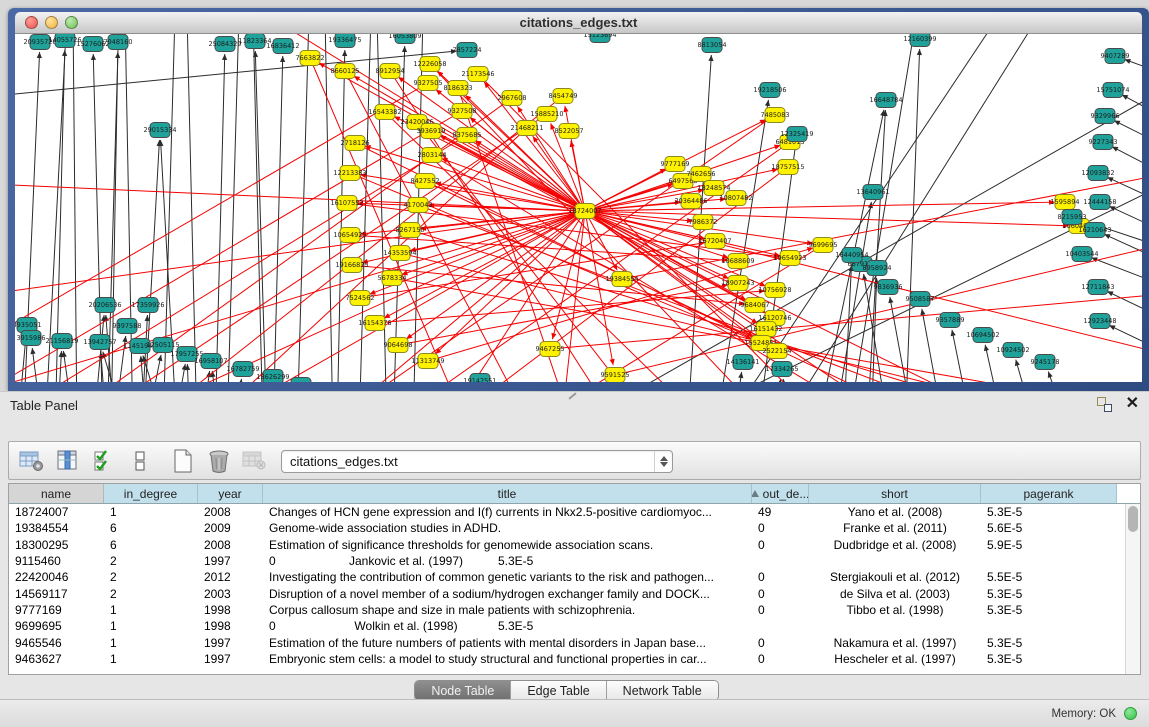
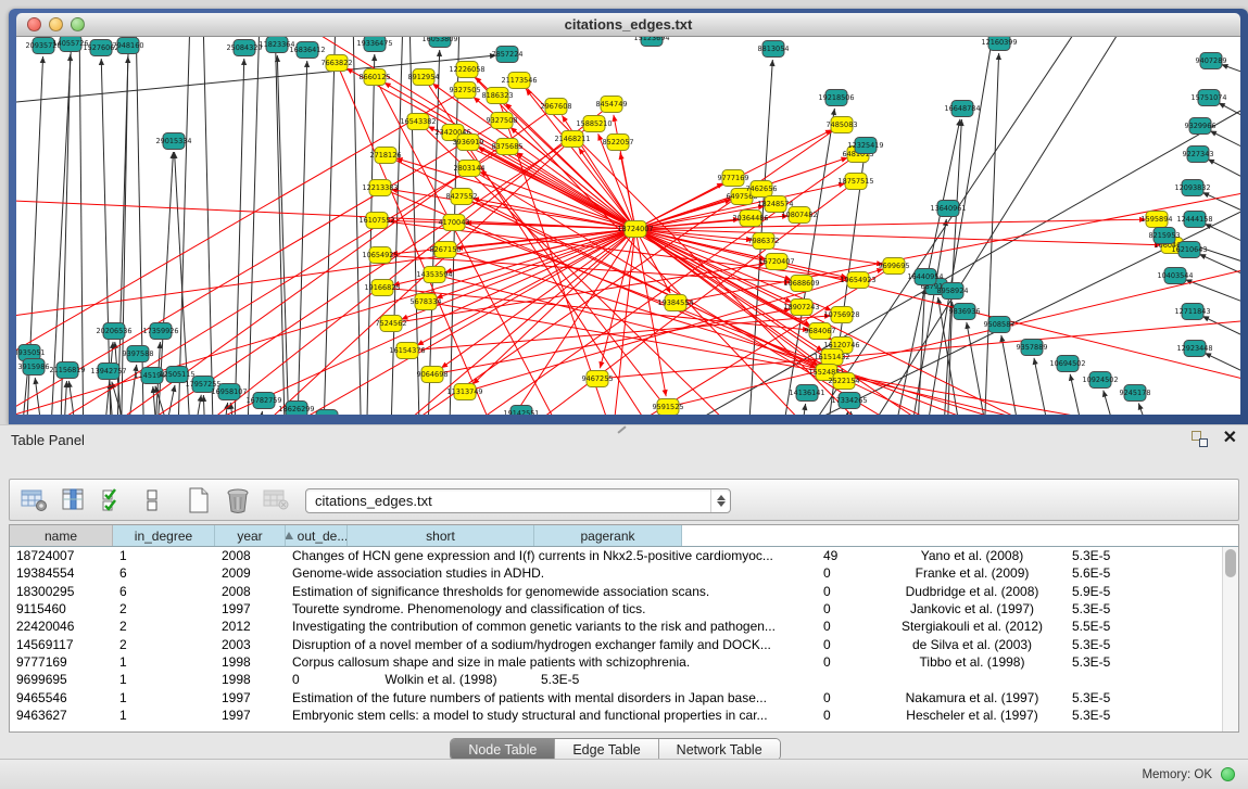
  citations_edges.txt
  18724007
  7663822
  8660125
  8912954
  12226058
  9327505
  8186323
  21173546
  9327508
  16543382
  23420046
  8375685
  2967608
  21468211
  15885210
  8522057
  8454749
  3936919
  2803144
  8427552
  4170043
  8267150
  14353594
  5678334
  2718126
  12213383
  16107552
  10654925
  19166825
  7524562
  16154376
  9064698
  11313749
  9777169
  649756
  7462656
  18248574
  20364486
  10807482
  7986372
  16720407
  10688609
  19654923
  18907243
  10756928
  9684067
  16120746
  16151432
  155248
  2522154
  9699695
  19384554
  7485083
  18757515
  1595894
  9467255
  9591525
  20935726
  14055726
  15276062
  7948160
  25084329
  11823364
  16836412
  19336475
  16053809
  7857224
  15123694
  8813054
  19218506
  12325419
  13640961
  16648784
  15751074
  9329966
  9227343
  12093832
  12444158
  8215953
  16210643
  10403544
  12711843
  12923448
  68791
  9836936
  9508587
  9357889
  10694502
  10924502
  9245178
  29015334
  3935051
  3915986
  21156819
  13942757
  1145194
  20206536
  17359926
  9397588
  12505115
  17957255
  16958107
  16782759
  18626299
  19142551
  14136141
  17334265
  16440954
  8958924
  9407289
  12160399
  Table Panel
  ✕
  citations_edges.txt
  name
  in_degree
  year
- title
  out_de...
  short
  pagerank
  18724007
  1
  2008
  Changes of HCN gene expression and I(f) currents in Nkx2.5-positive cardiomyoc...
  49
  Yano et al. (2008)
  5.3E-5
  19384554
  6
  2009
  Genome-wide association studies in ADHD.
  0
- Franke et al. (2011)
+ Franke et al. (2009)
  5.6E-5
  18300295
  6
  2008
  Estimation of significance thresholds for genomewide association scans.
  0
  Dudbridge et al. (2008)
  5.9E-5
  9115460
  2
  1997
+ Tourette syndrome. Phenomenology and classification of tics.
  0
  Jankovic et al. (1997)
  5.3E-5
  22420046
  2
  2012
  Investigating the contribution of common genetic variants to the risk and pathogen...
  0
  Stergiakouli et al. (2012)
  5.5E-5
  14569117
  2
  2003
  Disruption of a novel member of a sodium/hydrogen exchanger family and DOCK...
  0
  de Silva et al. (2003)
  5.3E-5
  9777169
  1
  1998
  Corpus callosum shape and size in male patients with schizophrenia.
  0
  Tibbo et al. (1998)
  5.3E-5
  9699695
  1
  1998
  0
  Wolkin et al. (1998)
  5.3E-5
  9465546
  1
  1997
  Estimation of the future numbers of patients with mental disorders in Japan base...
  0
  Nakamura et al. (1997)
  5.3E-5
  9463627
  1
  1997
  Embryonic stem cells: a model to study structural and functional properties in car...
  0
  Hescheler et al. (1997)
  5.3E-5
  Node Table
  Edge Table
  Network Table
  Memory: OK
